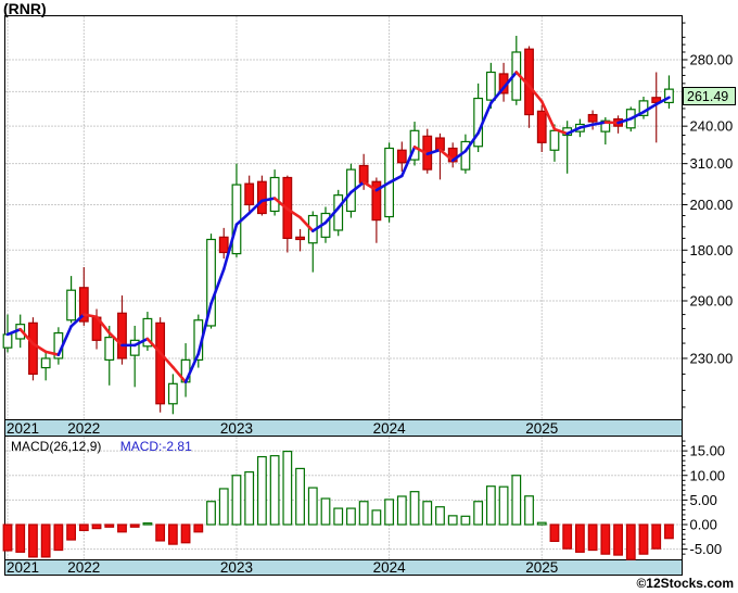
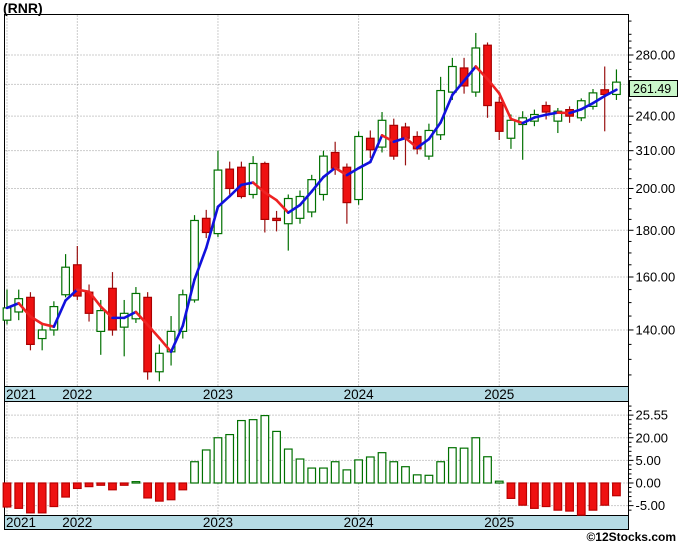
  2021
  2021
  2022
  2022
  2023
  2023
  2024
  2024
  2025
  2025
  280.00
  240.00
  310.00
  200.00
  180.00
- 290.00
+ 160.00
- 230.00
+ 140.00
- 15.00
+ 25.55
- 10.00
+ 20.00
  5.00
  0.00
  -5.00
  (RNR)
  261.49
- MACD(26,12,9) MACD:-2.81
  ©12Stocks.com
